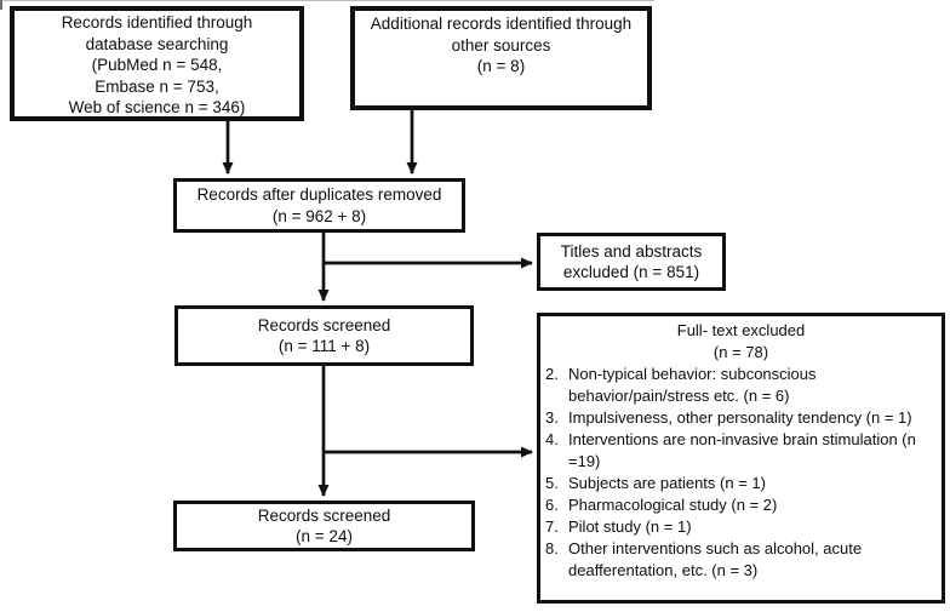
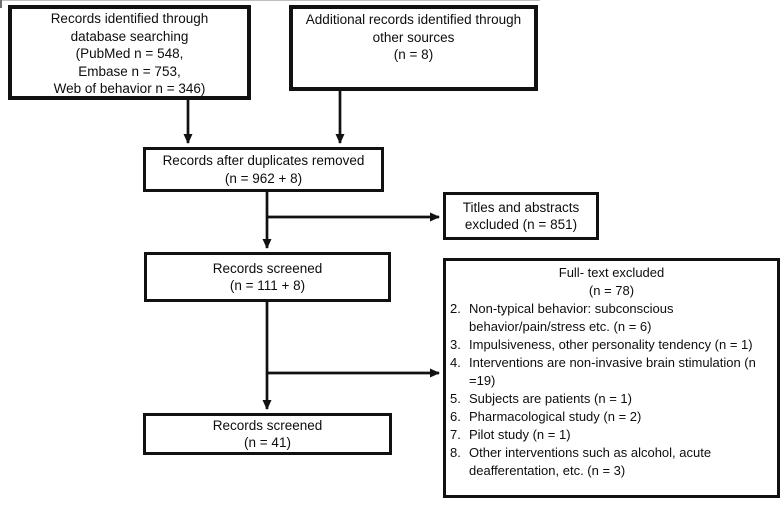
  Records identified through
  database searching
  (PubMed n = 548,
  Embase n = 753,
- Web of science n = 346)
+ Web of behavior n = 346)
  Additional records identified through
  other sources
  (n = 8)
  Records after duplicates removed
  (n = 962 + 8)
  Titles and abstracts
  excluded (n = 851)
  Records screened
  (n = 111 + 8)
  Full- text excluded
  (n = 78)
  2.
  Non-typical behavior: subconscious behavior/pain/stress etc. (n = 6)
  3.
  Impulsiveness, other personality tendency (n = 1)
  4.
  Interventions are non-invasive brain stimulation (n =19)
  5.
  Subjects are patients (n = 1)
  6.
  Pharmacological study (n = 2)
  7.
  Pilot study (n = 1)
  8.
  Other interventions such as alcohol, acute deafferentation, etc. (n = 3)
  Records screened
- (n = 24)
+ (n = 41)
